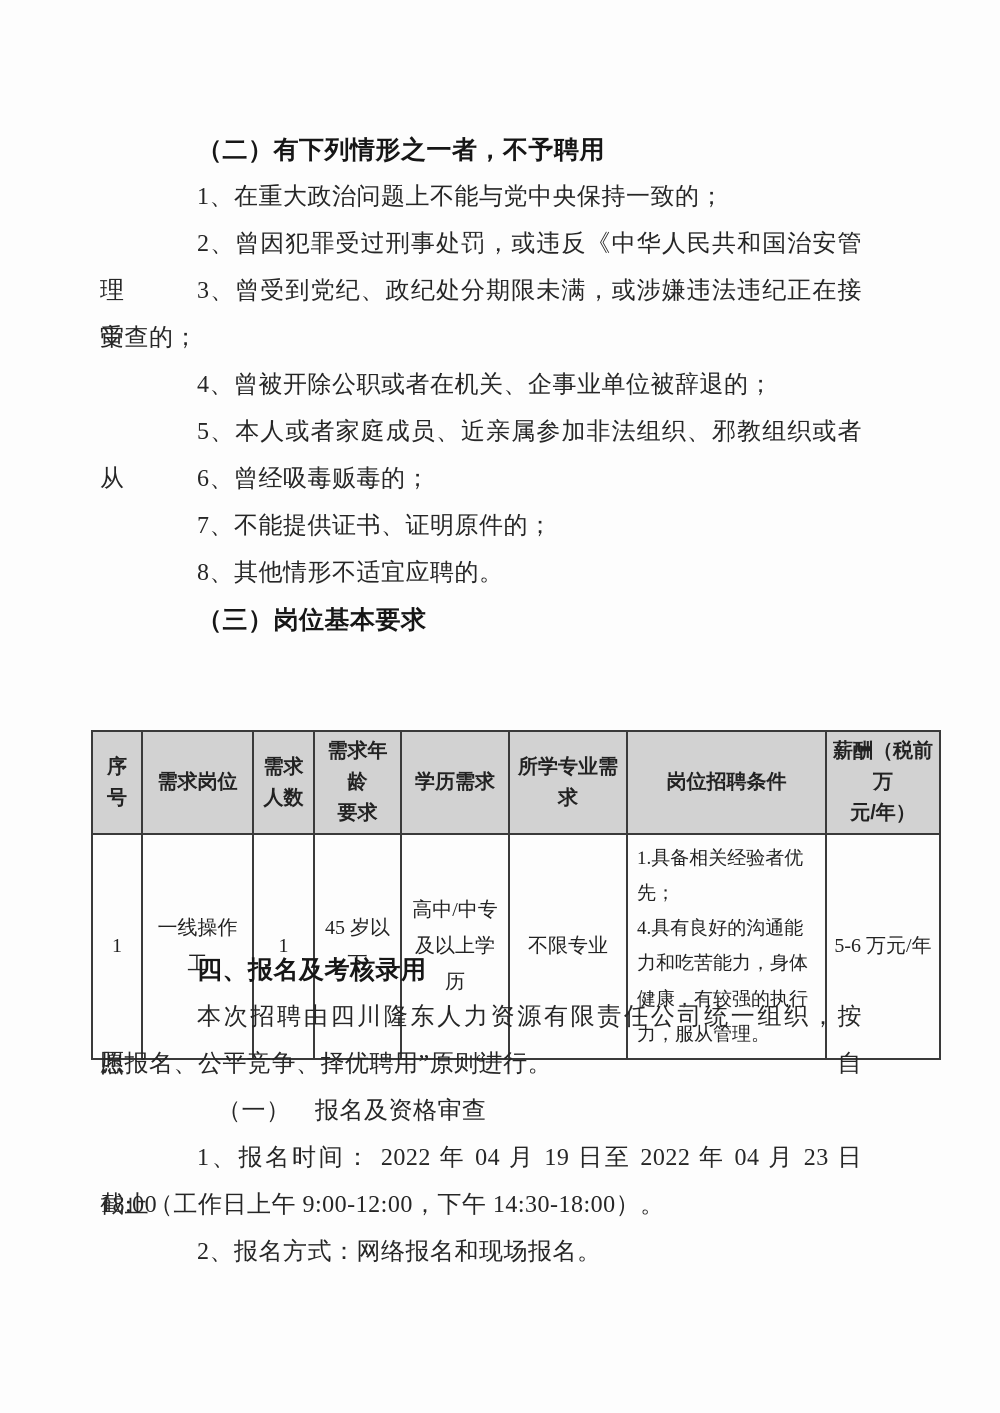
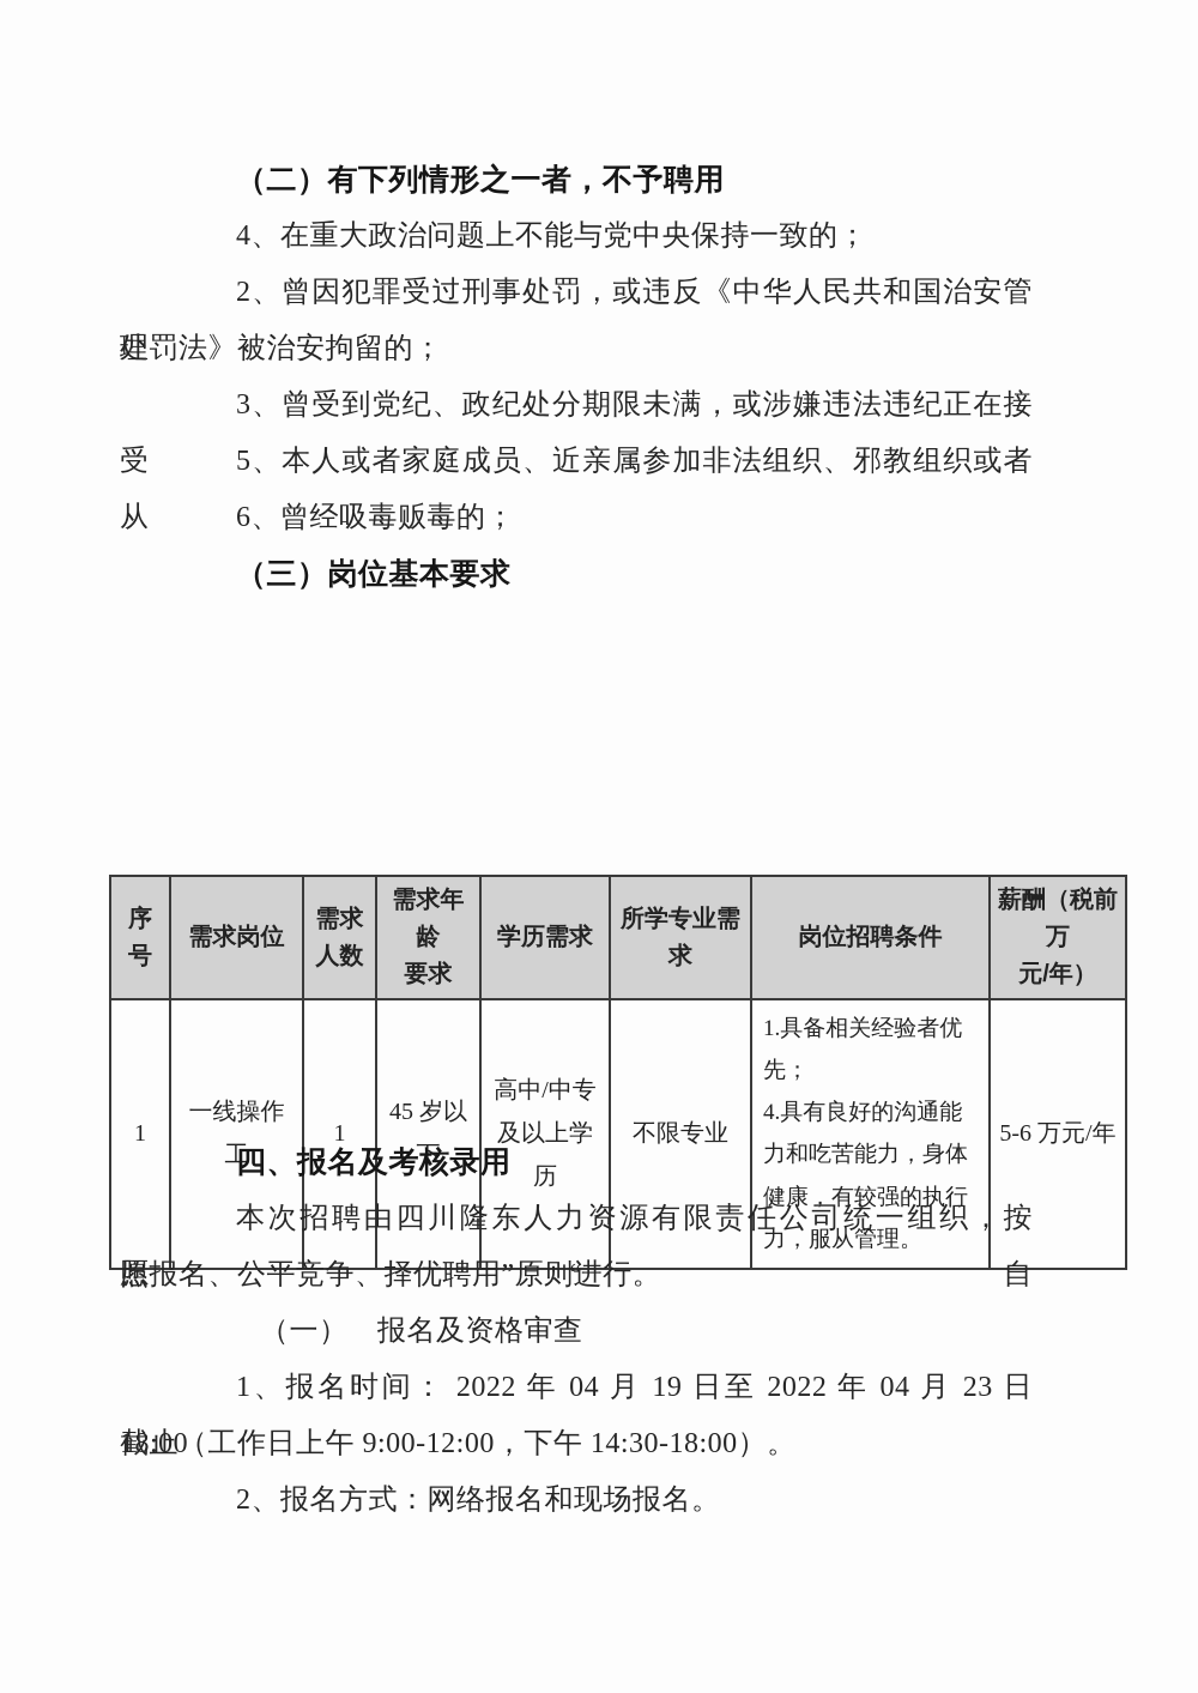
  （二）有下列情形之一者，不予聘用
- 1、在重大政治问题上不能与党中央保持一致的；
+ 4、在重大政治问题上不能与党中央保持一致的；
  2、曾因犯罪受过刑事处罚，或违反《中华人民共和国治安管理
+ 处罚法》被治安拘留的；
  3、曾受到党纪、政纪处分期限未满，或涉嫌违法违纪正在接受
- 审查的；
- 4、曾被开除公职或者在机关、企事业单位被辞退的；
  5、本人或者家庭成员、近亲属参加非法组织、邪教组织或者从
  6、曾经吸毒贩毒的；
- 7、不能提供证书、证明原件的；
- 8、其他情形不适宜应聘的。
  （三）岗位基本要求
  序号	需求岗位	需求 人数	需求年龄 要求	学历需求	所学专业需求	岗位招聘条件	薪酬（税前万 元/年）
  1	一线操作工	1	45 岁以下	高中/中专 及以上学历	不限专业	1.具备相关经验者优先； 4.具有良好的沟通能力和吃苦能力，身体健康，有较强的执行力，服从管理。	5-6 万元/年
  四、报名及考核录用
  本次招聘由四川隆东人力资源有限责任公司统一组织，按照“自
  愿报名、公平竞争、择优聘用”原则进行。
  （一） 报名及资格审查
  1、报名时间： 2022 年 04 月 19 日至 2022 年 04 月 23 日 18:00
  截止（工作日上午 9:00-12:00，下午 14:30-18:00）。
  2、报名方式：网络报名和现场报名。
